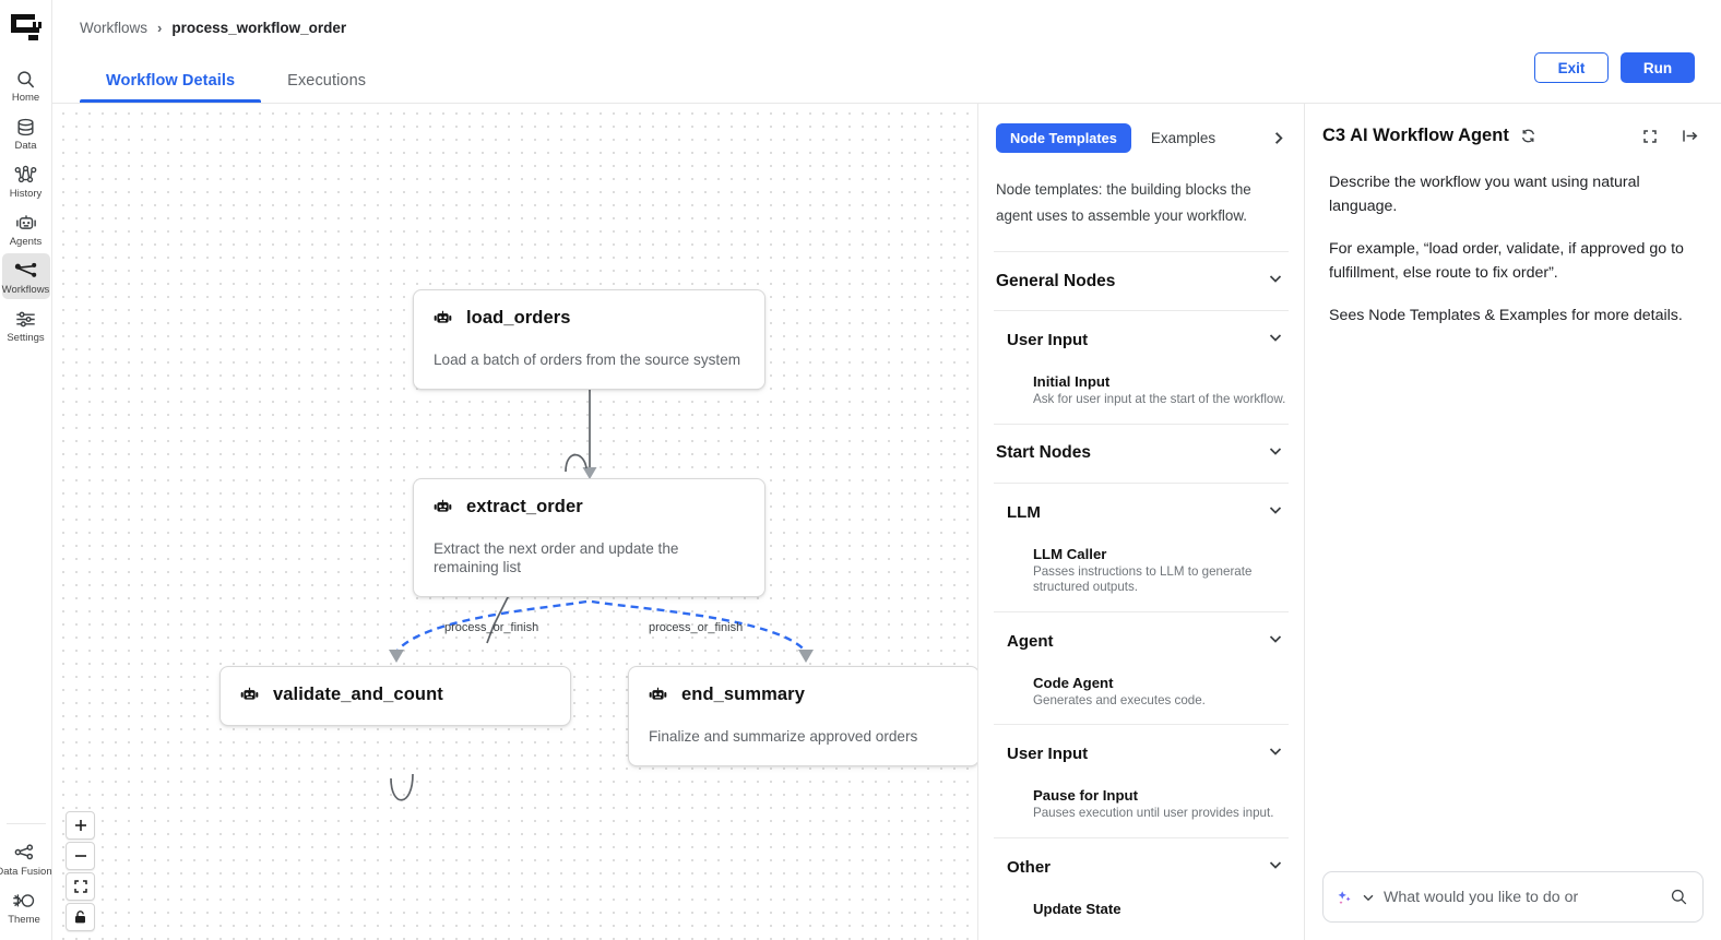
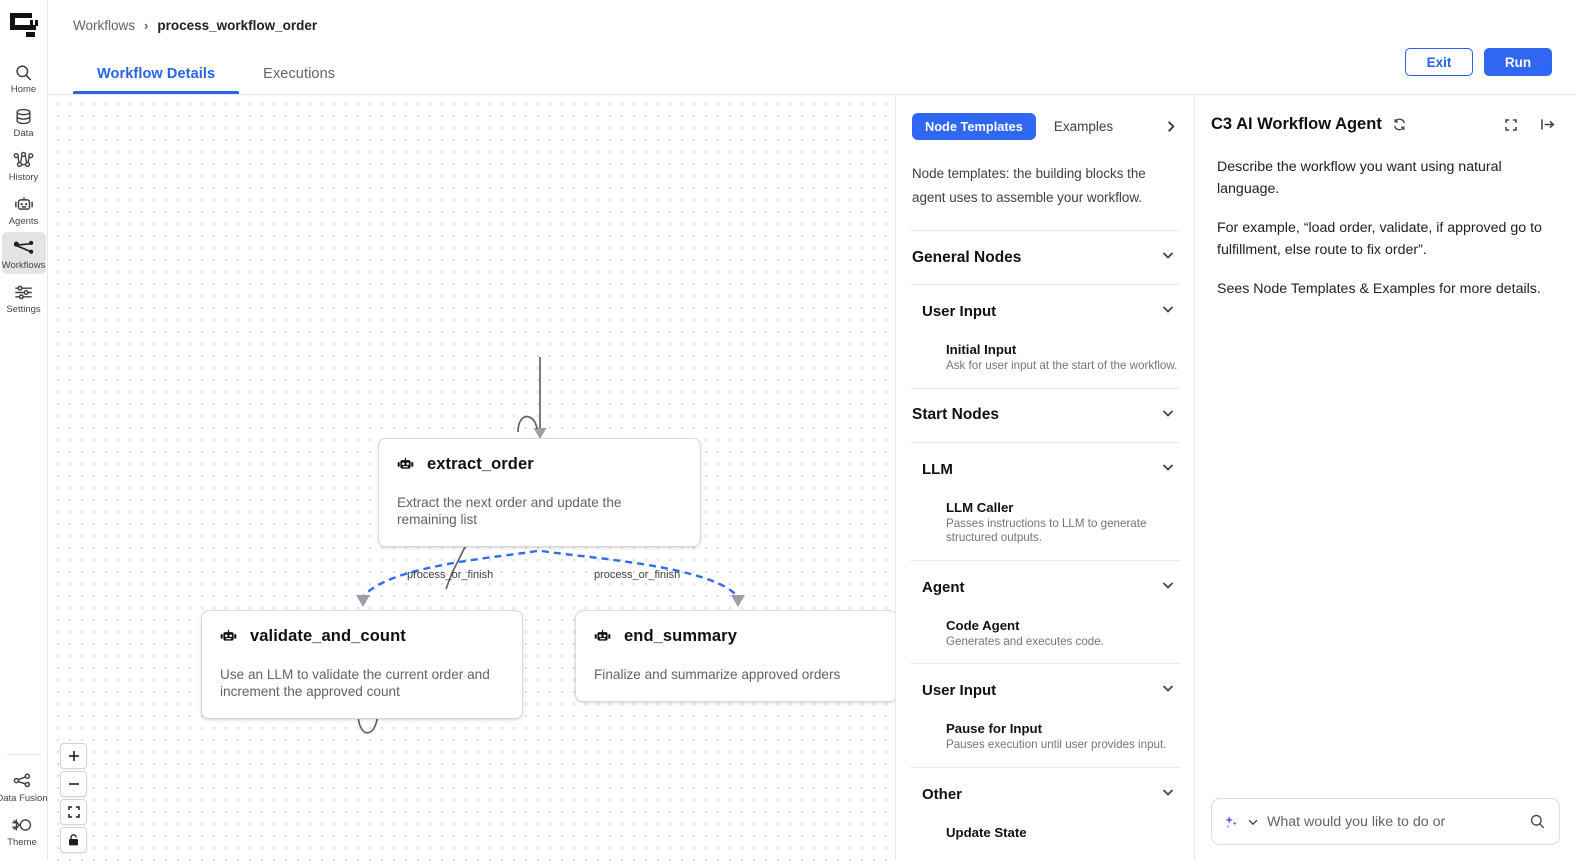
  Home
  Data
  History
  Agents
  Workflows
  Settings
  ata Fusion
  Theme
  Workflows
  ›
  process_workflow_order
  Workflow Details
  Executions
  Exit
  Run
  process_or_finish
  process_or_finish
- load_orders
- Load a batch of orders from the source system
  extract_order
  Extract the next order and update the remaining list
  validate_and_count
+ Use an LLM to validate the current order and increment the approved count
  end_summary
  Finalize and summarize approved orders
  Node Templates
  Examples
  Node templates: the building blocks the agent uses to assemble your workflow.
  General Nodes
  User Input
  Initial Input
  Ask for user input at the start of the workflow.
  Start Nodes
  LLM
  LLM Caller
  Passes instructions to LLM to generate structured outputs.
  Agent
  Code Agent
  Generates and executes code.
  User Input
  Pause for Input
  Pauses execution until user provides input.
  Other
  Update State
  C3 AI Workflow Agent
  Describe the workflow you want using natural language.
  For example, “load order, validate, if approved go to fulfillment, else route to fix order”.
  Sees Node Templates & Examples for more details.
  What would you like to do or
